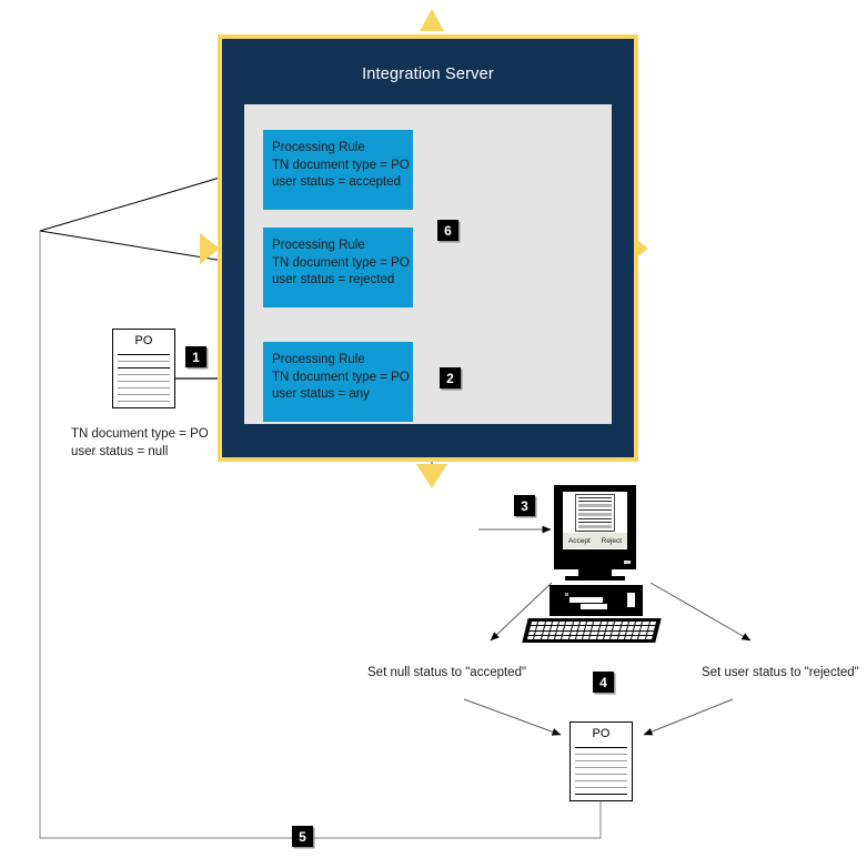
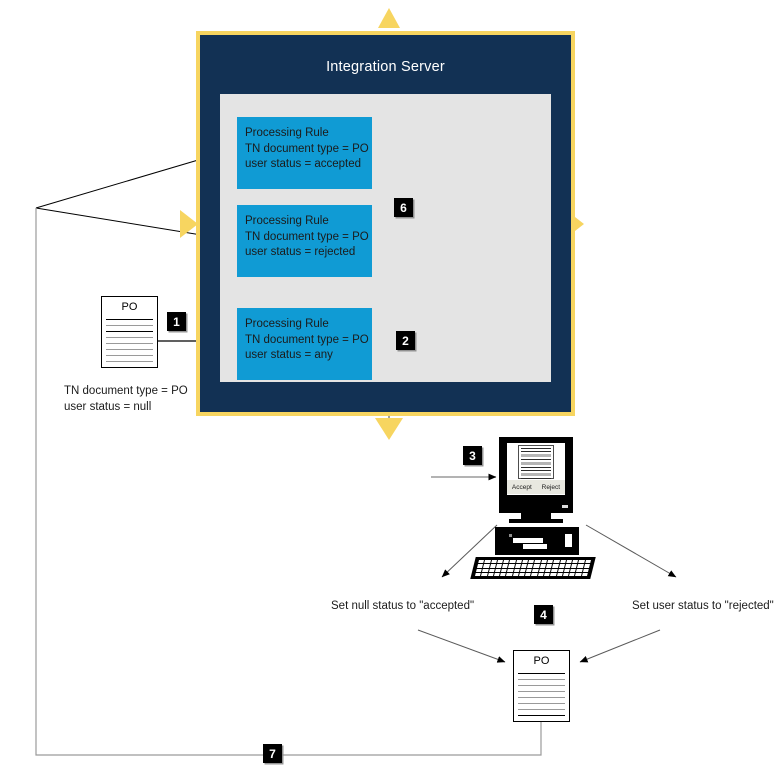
  Integration Server
  Processing Rule
  TN document type = PO
  user status = accepted
  Processing Rule
  TN document type = PO
  user status = rejected
  Processing Rule
  TN document type = PO
  user status = any
  PO
  TN document type = PO
  user status = null
  Set null status to "accepted"
  Set user status to "rejected"
  PO
  1
  2
  3
  4
- 5
+ 7
  6
